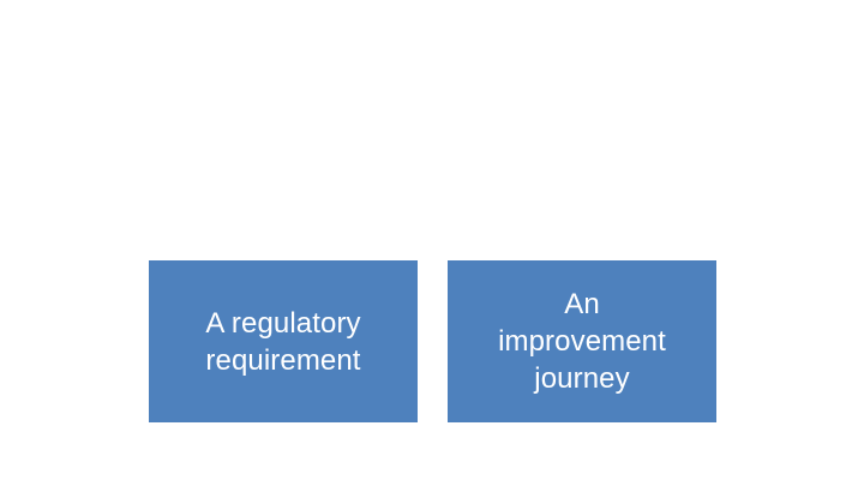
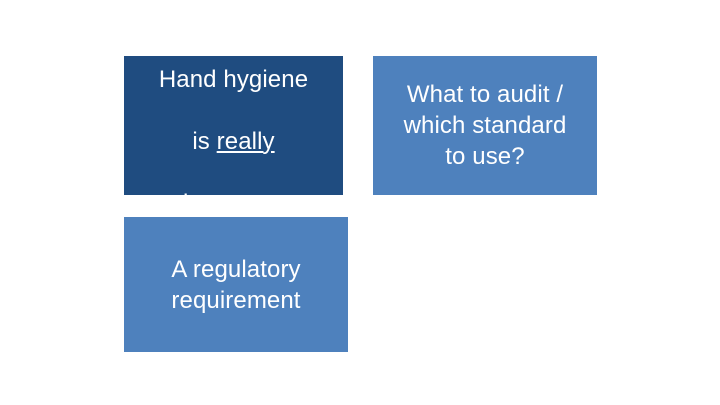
+ Hand hygiene
+ is really
+ important
+ What to audit /
+ which standard
+ to use?
  A regulatory
  requirement
- An
- improvement
- journey
